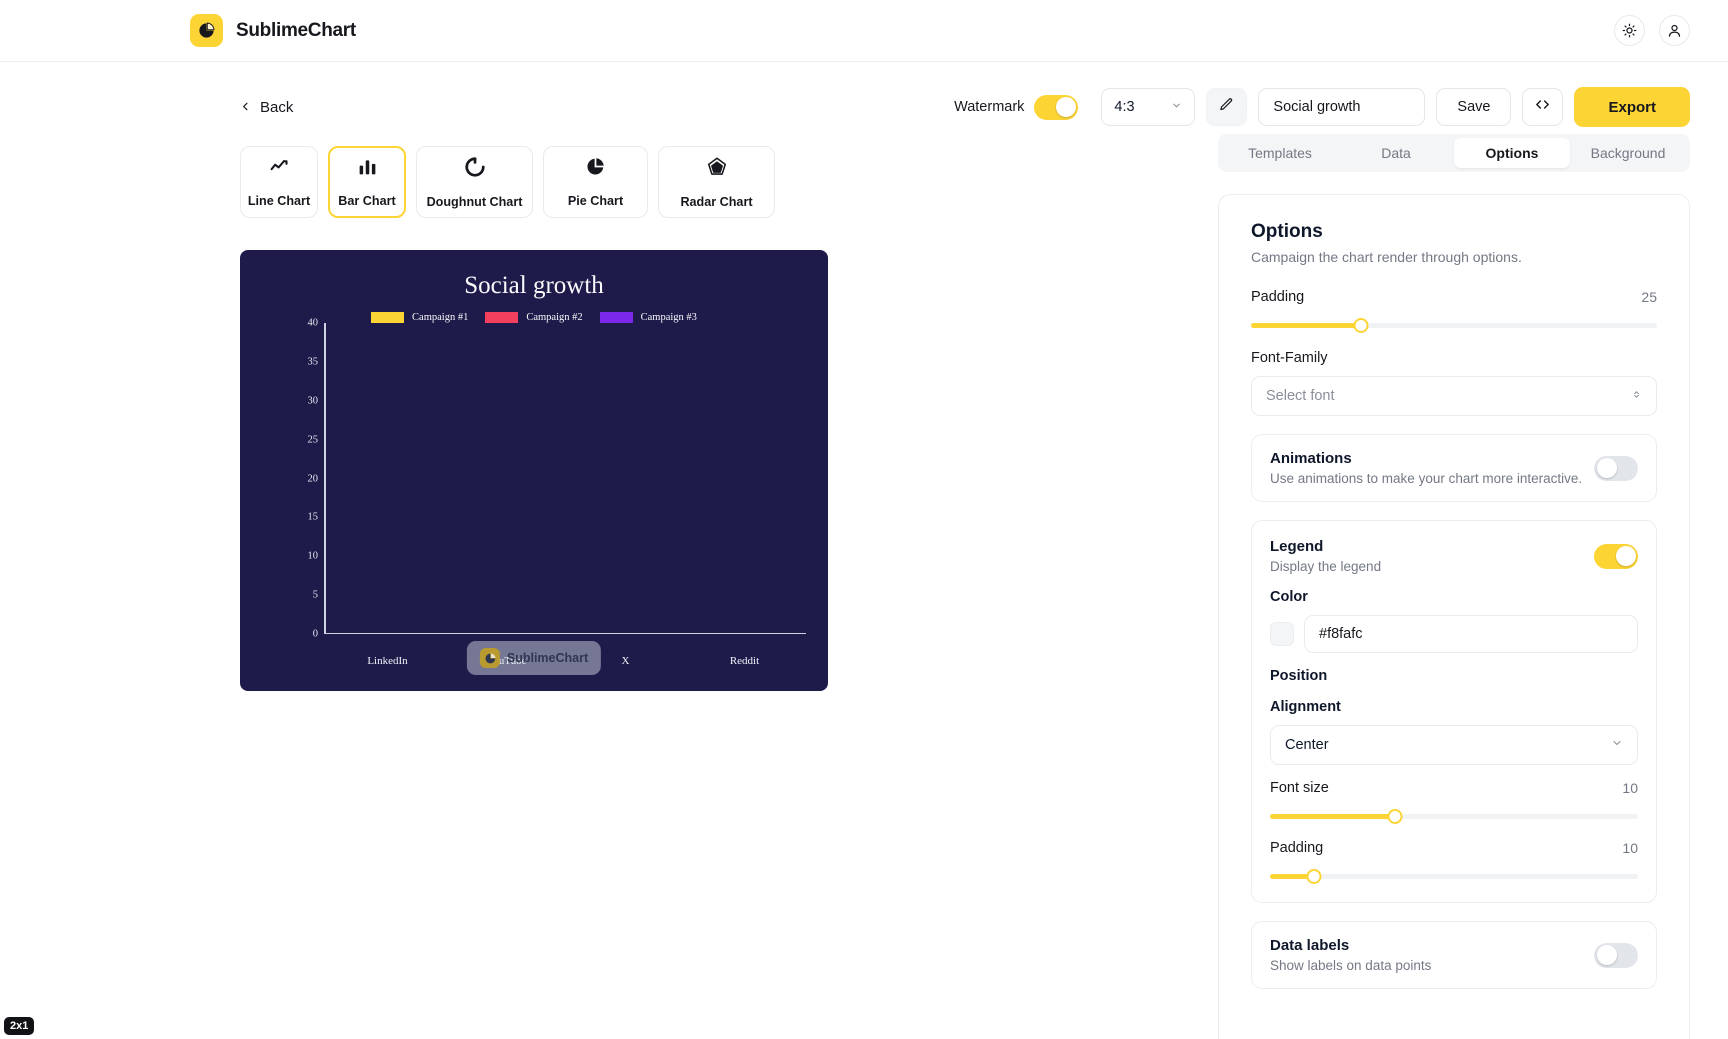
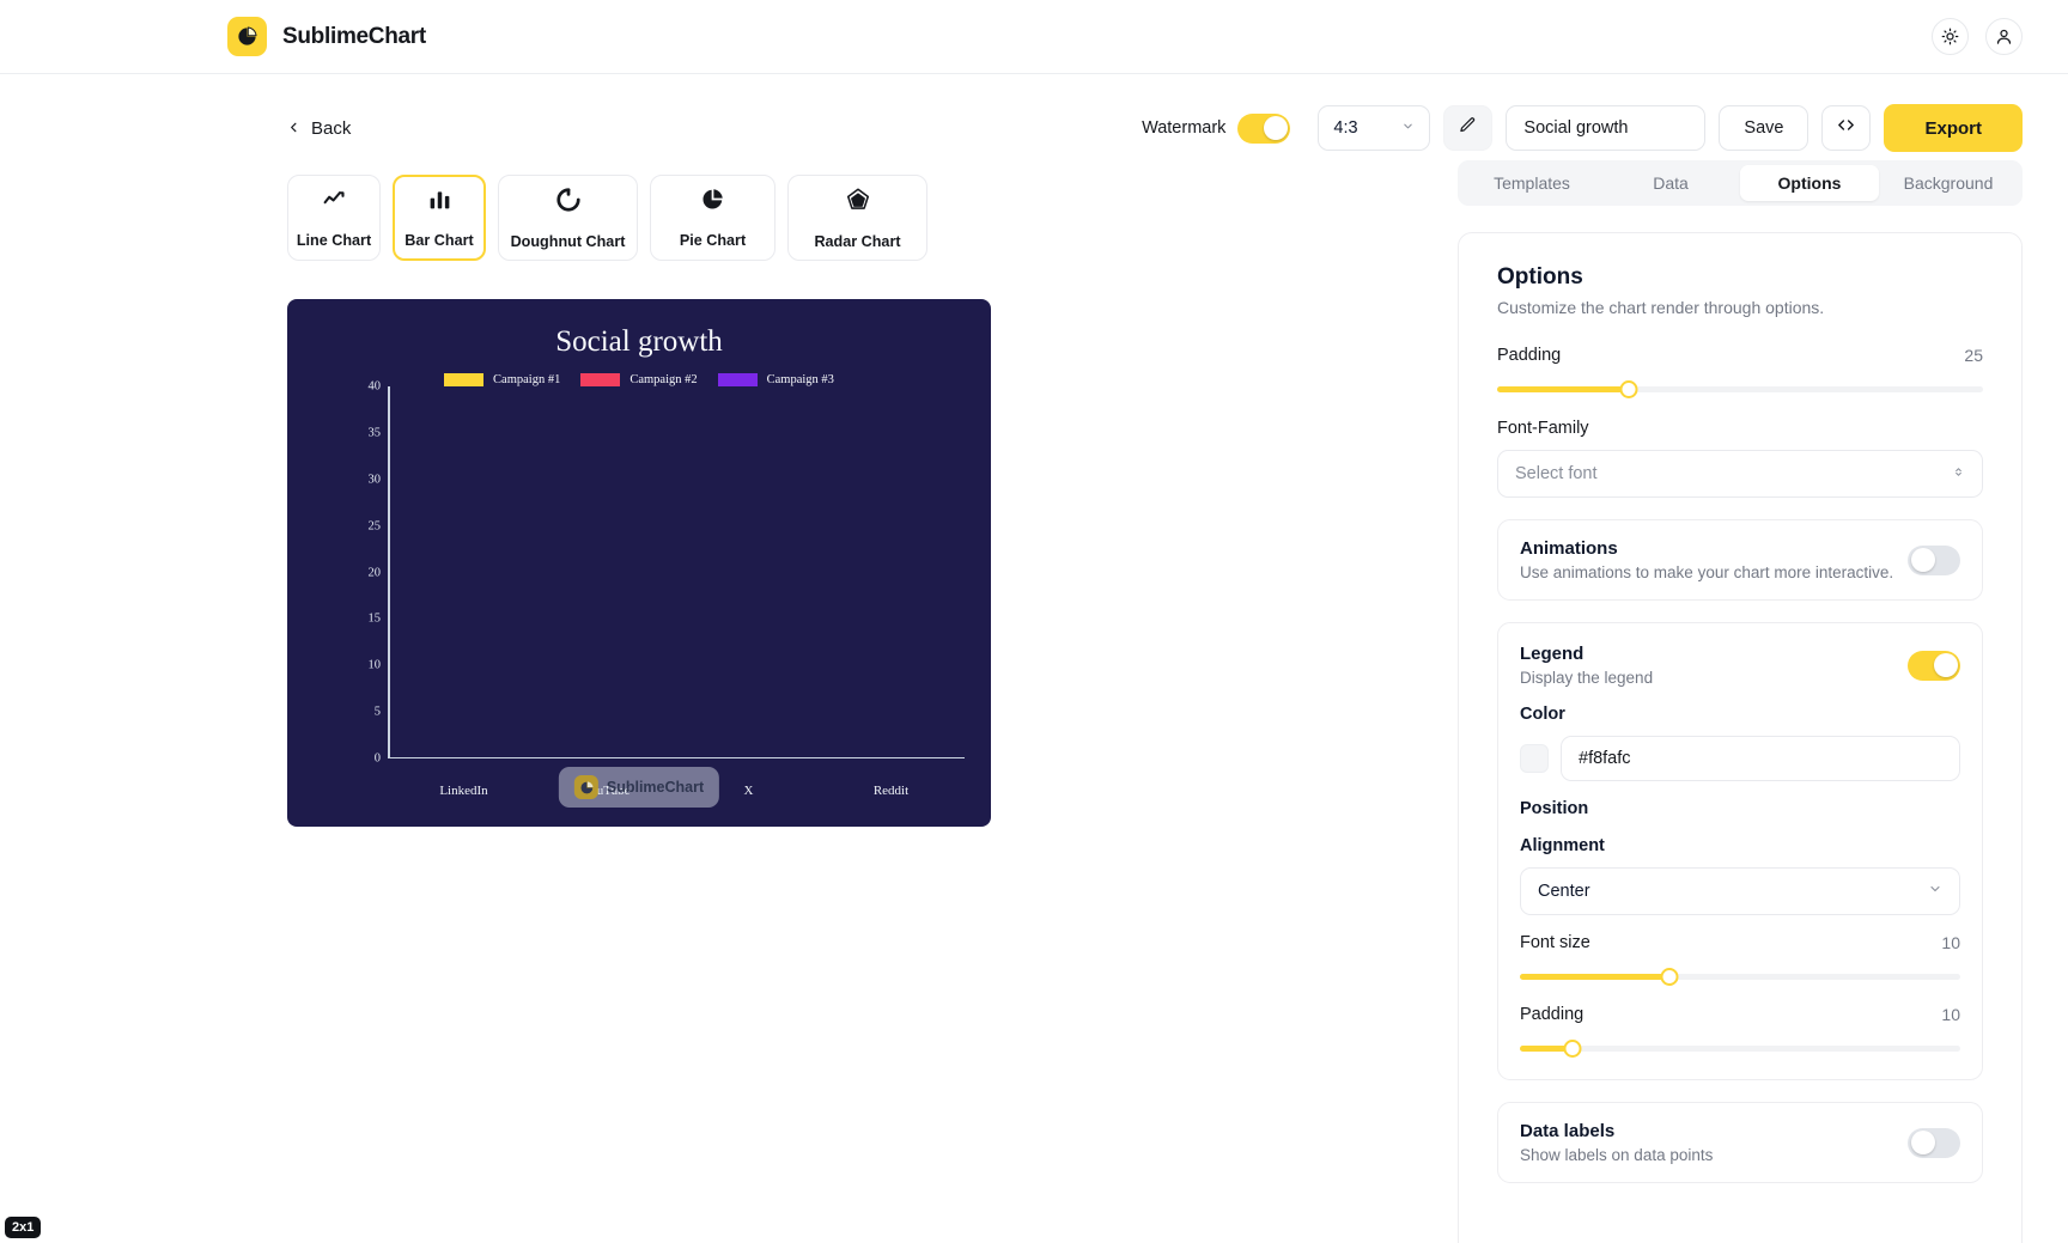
  SublimeChart
  Back
  Watermark
  4:3
  Social growth
  Save
  Export
  Line Chart
  Bar Chart
  Doughnut Chart
  Pie Chart
  Radar Chart
  Social growth
  Campaign #1
  Campaign #2
  Campaign #3
  40
  35
  30
  25
  20
  15
  10
  5
  0
  LinkedIn
  uTube
  X
  Reddit
  SublimeChart
  Templates
  Data
  Options
  Background
  Options
- Campaign the chart render through options.
+ Customize the chart render through options.
  Padding
  25
  Font-Family
  Select font
  Animations
  Use animations to make your chart more interactive.
  Legend
  Display the legend
  Color
  #f8fafc
  Position
  Alignment
  Center
  Font size
  10
  Padding
  10
  Data labels
  Show labels on data points
  2x1
